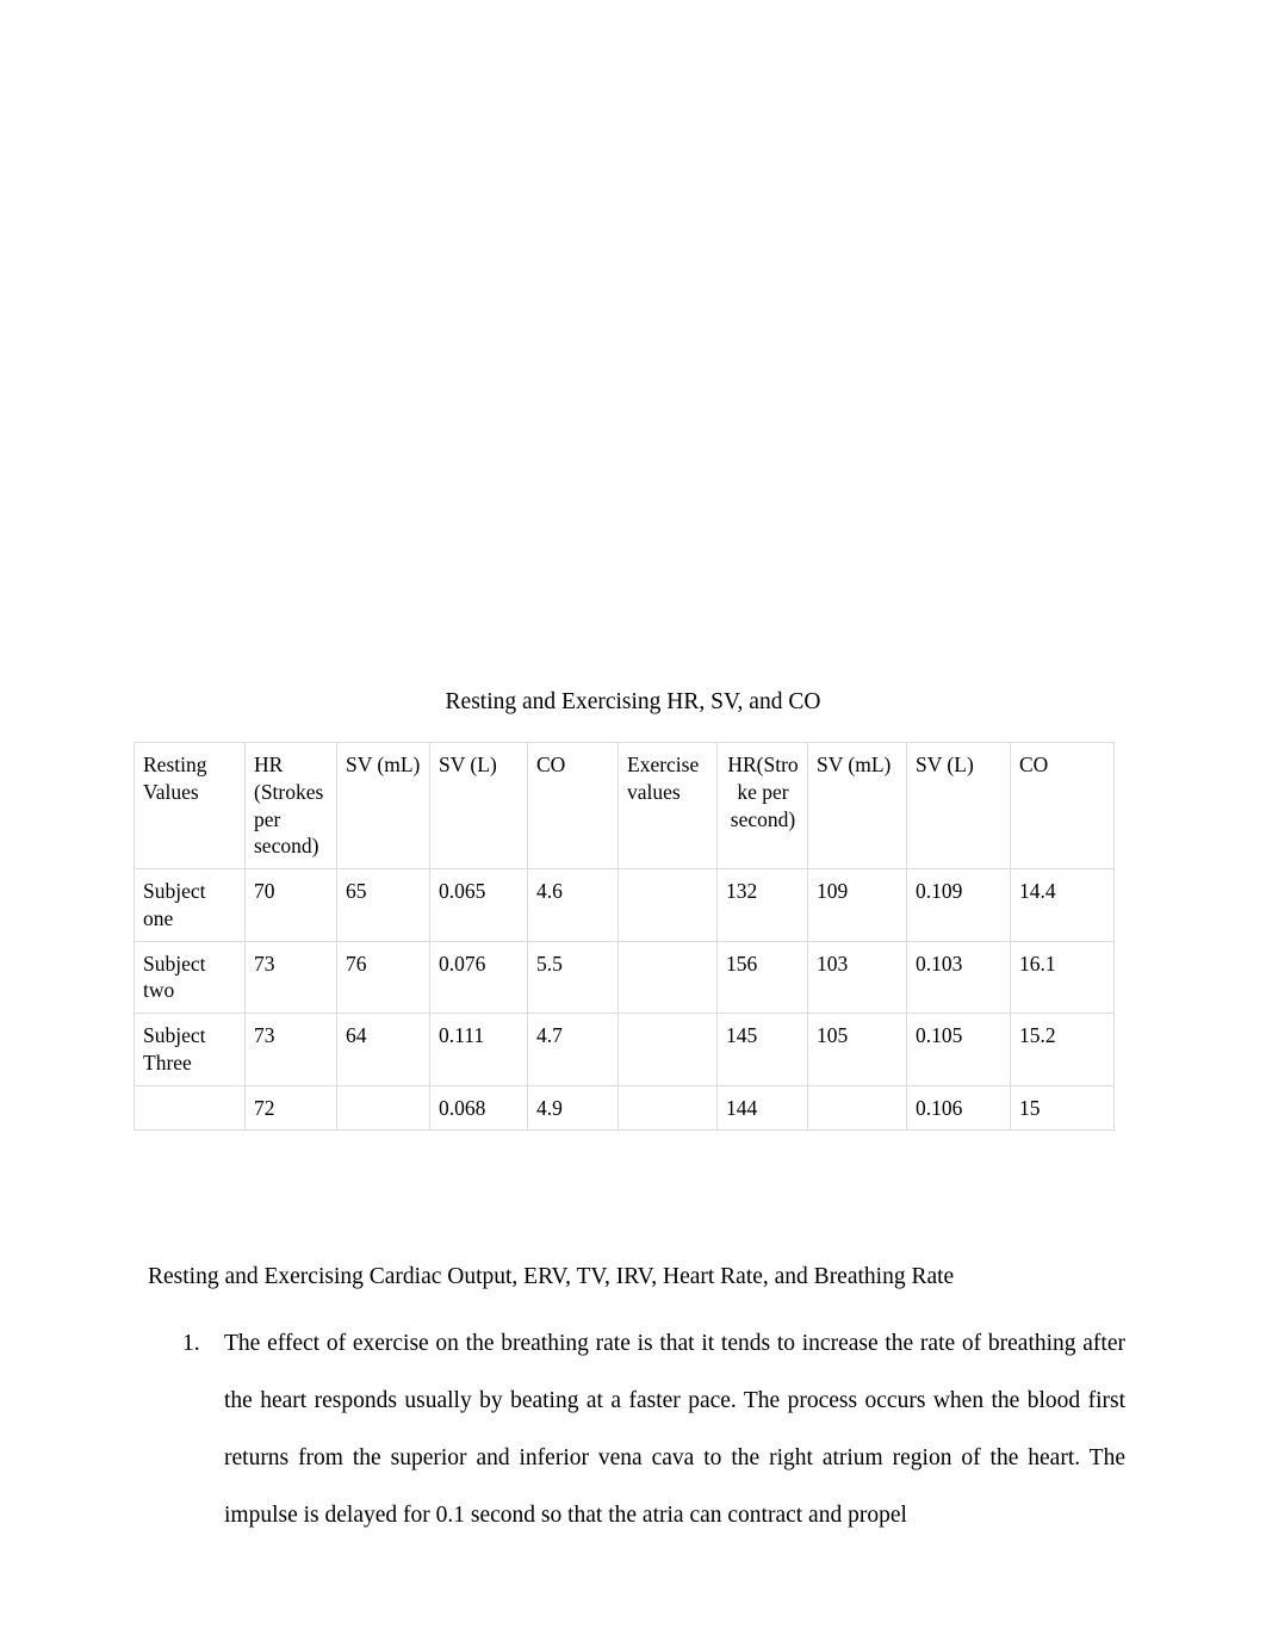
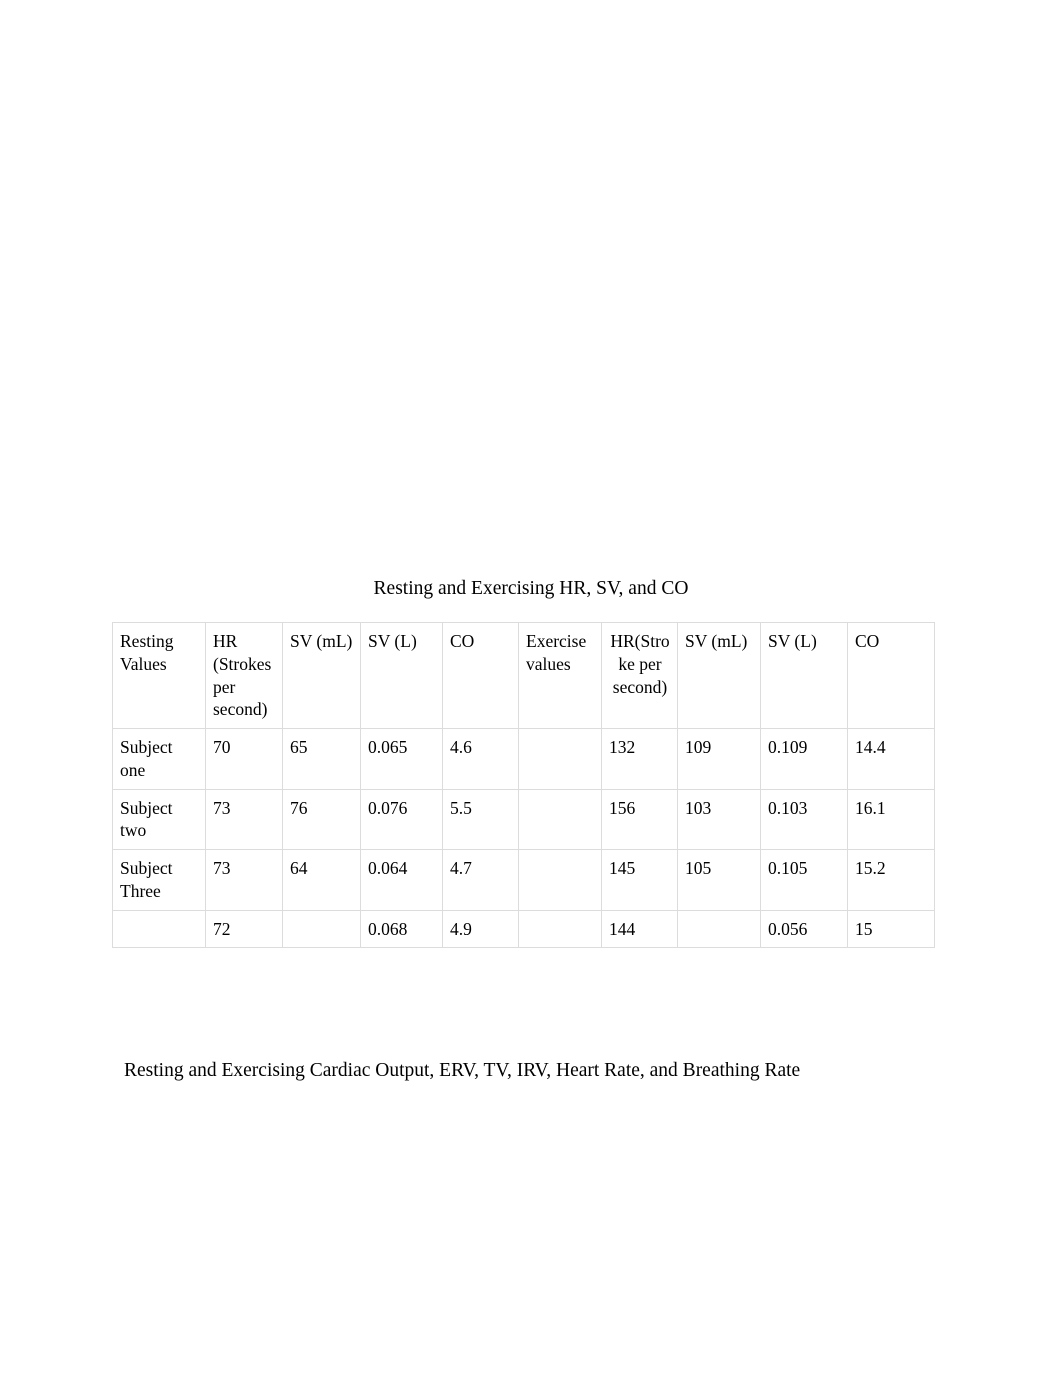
  Resting and Exercising HR, SV, and CO
  Resting Values	HR (Strokes per second)	SV (mL)	SV (L)	CO	Exercise values	HR(Stroke per second)	SV (mL)	SV (L)	CO
  Subject one	70	65	0.065	4.6		132	109	0.109	14.4
  Subject two	73	76	0.076	5.5		156	103	0.103	16.1
- Subject Three	73	64	0.111	4.7		145	105	0.105	15.2
+ Subject Three	73	64	0.064	4.7		145	105	0.105	15.2
- 	72		0.068	4.9		144		0.106	15
+ 	72		0.068	4.9		144		0.056	15
  Resting and Exercising Cardiac Output, ERV, TV, IRV, Heart Rate, and Breathing Rate
- 1.
- The effect of exercise on the breathing rate is that it tends to increase the rate of breathing after the heart responds usually by beating at a faster pace. The process occurs when the blood first returns from the superior and inferior vena cava to the right atrium region of the heart. The impulse is delayed for 0.1 second so that the atria can contract and propel
